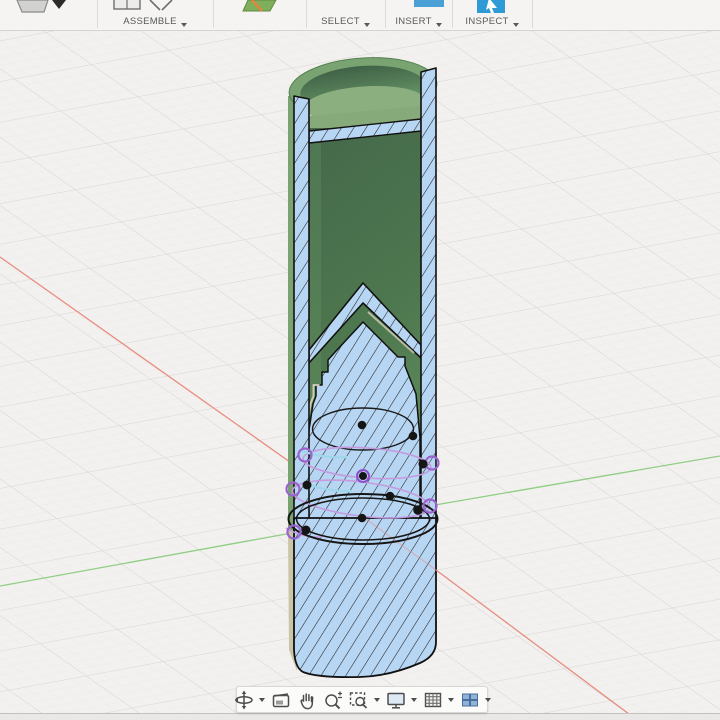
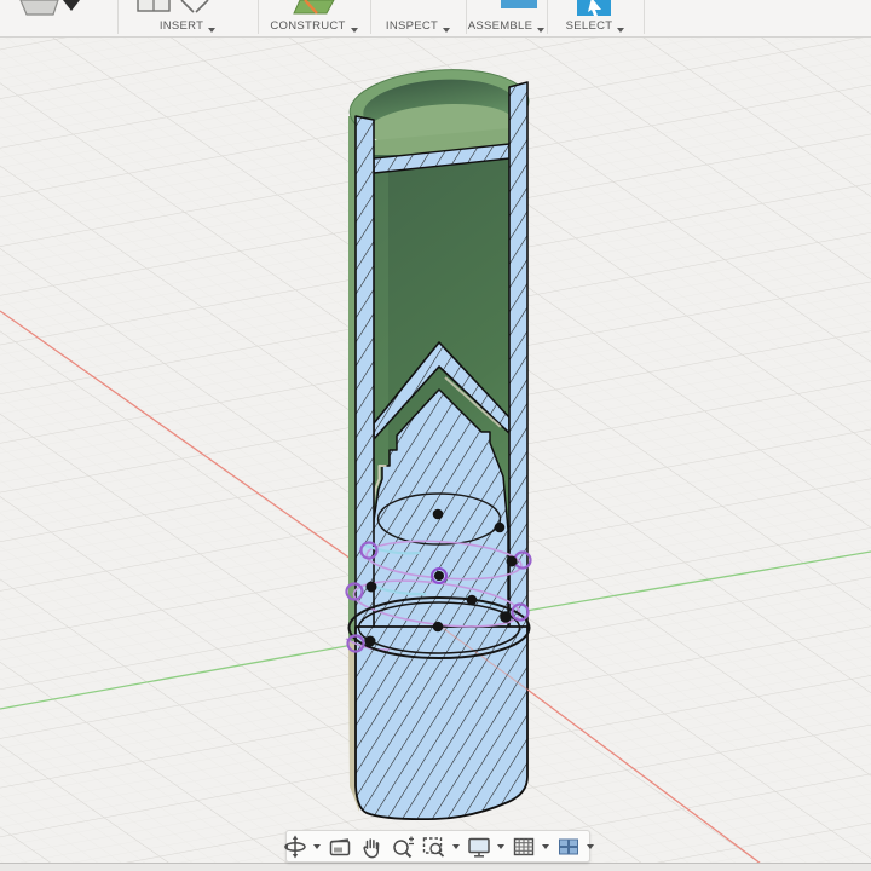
- ASSEMBLE
+ INSERT
+ CONSTRUCT
- SELECT
+ INSPECT
- INSERT
+ ASSEMBLE
- INSPECT
+ SELECT
